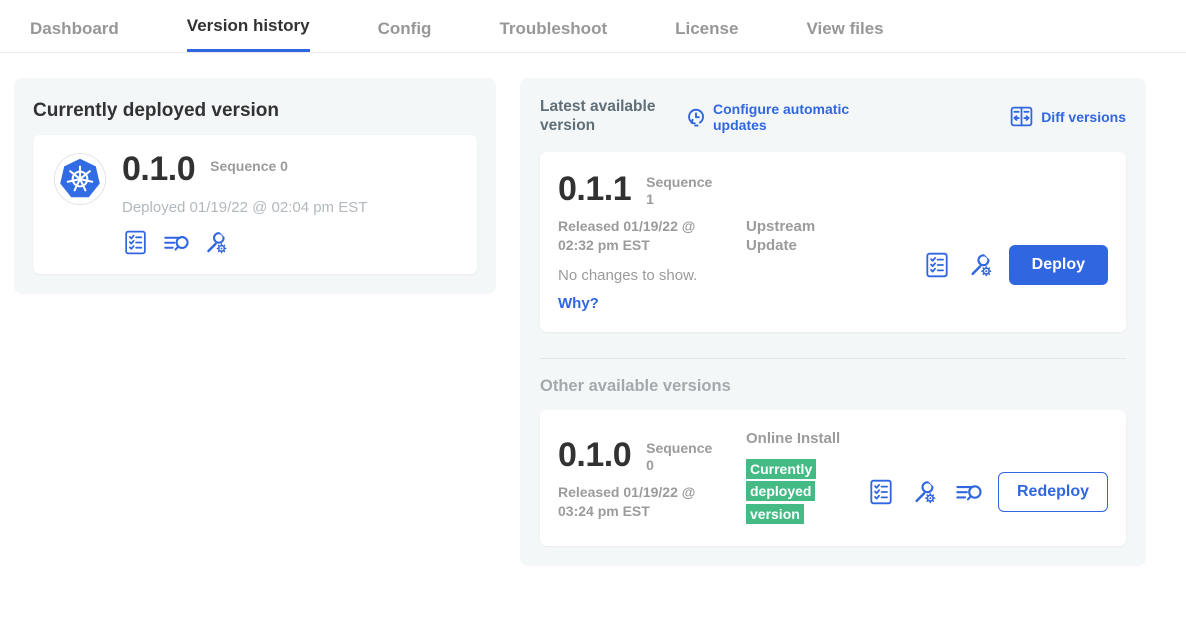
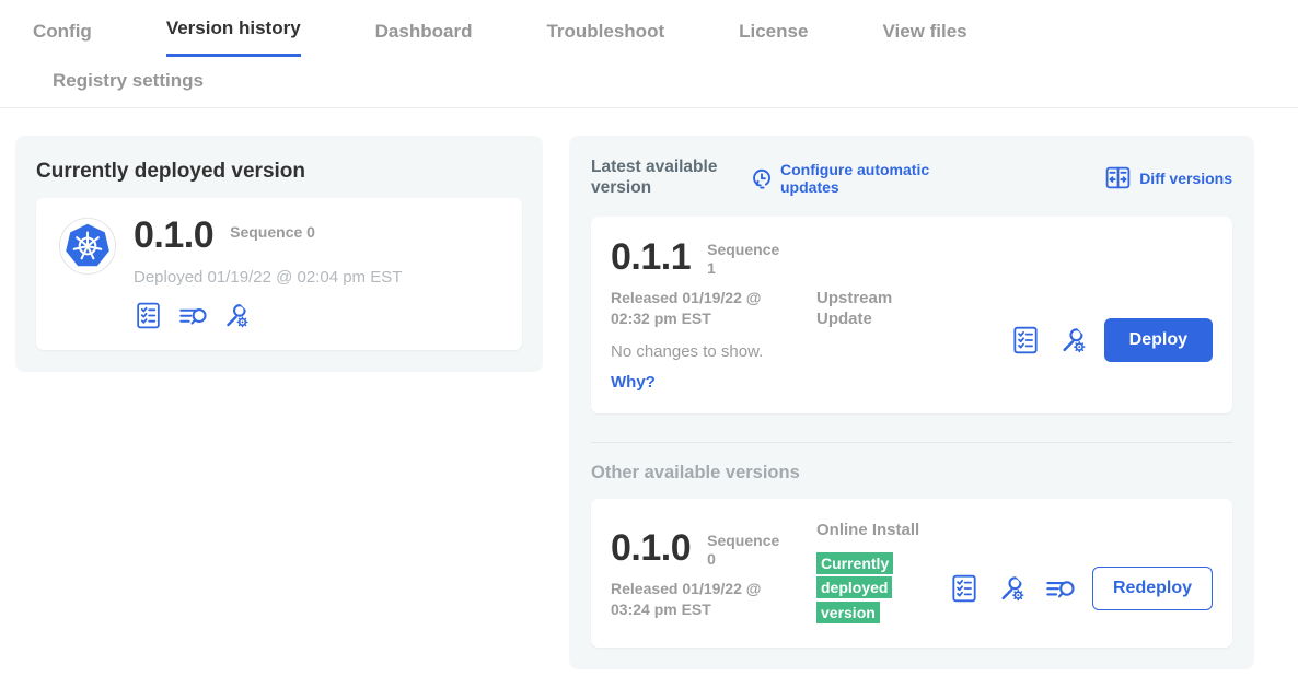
- Dashboard
+ Config
  Version history
- Config
+ Dashboard
  Troubleshoot
  License
  View files
+ Registry settings
  Currently deployed version
  0.1.0
  Sequence 0
  Deployed 01/19/22 @ 02:04 pm EST
  Latest available version
  Configure automatic updates
  Diff versions
  0.1.1
  Sequence 1
  Released 01/19/22 @ 02:32 pm EST
  No changes to show.
  Why?
  Upstream Update
  Deploy
  Other available versions
  0.1.0
  Sequence 0
  Released 01/19/22 @ 03:24 pm EST
  Online Install
  Currently deployed version
  Redeploy
